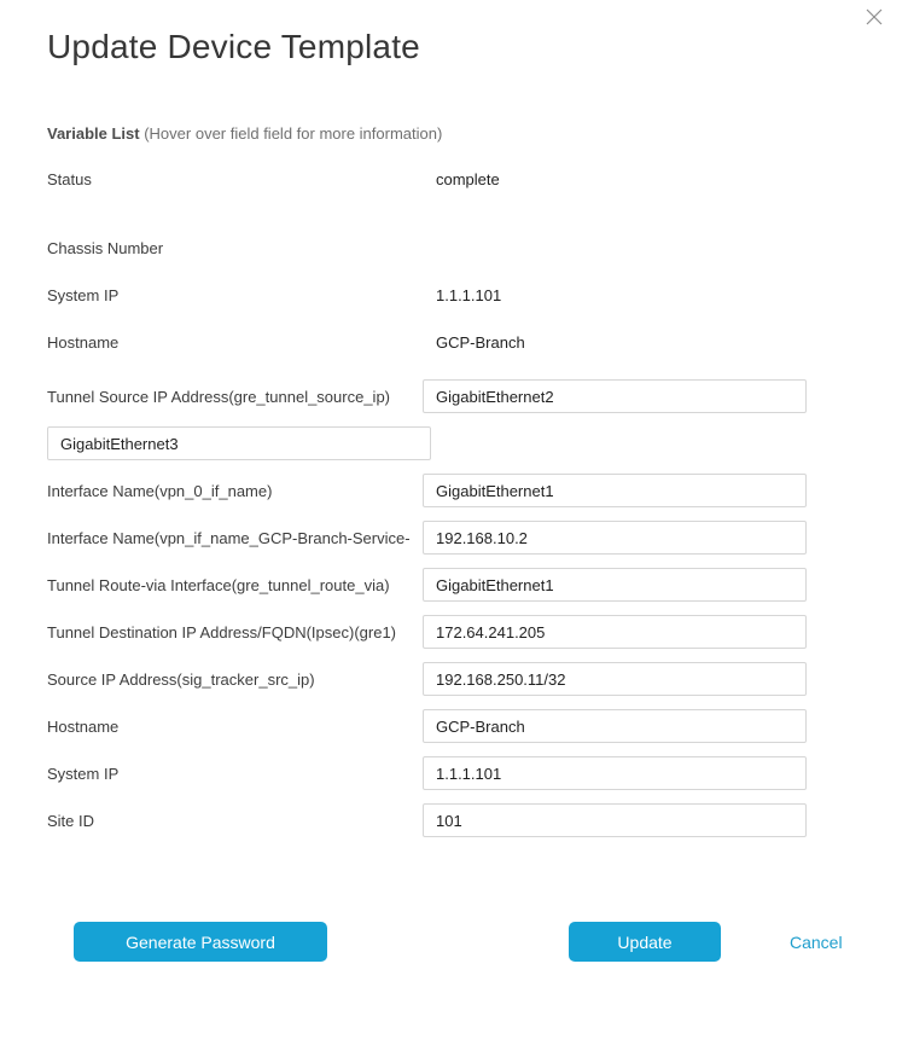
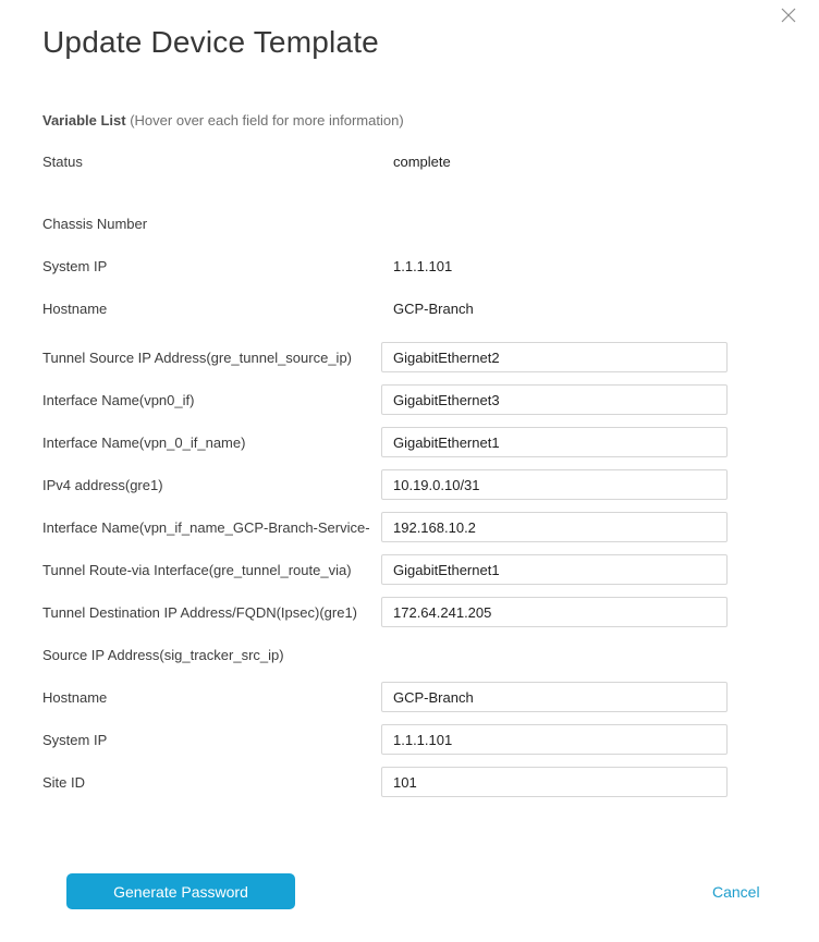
  Update Device Template
- Variable List (Hover over field field for more information)
+ Variable List (Hover over each field for more information)
  Status
  complete
  Chassis Number
  System IP
  1.1.1.101
  Hostname
  GCP-Branch
  Tunnel Source IP Address(gre_tunnel_source_ip)
  GigabitEthernet2
+ Interface Name(vpn0_if)
  GigabitEthernet3
  Interface Name(vpn_0_if_name)
  GigabitEthernet1
+ IPv4 address(gre1)
+ 10.19.0.10/31
  Interface Name(vpn_if_name_GCP-Branch-Service-
  192.168.10.2
  Tunnel Route-via Interface(gre_tunnel_route_via)
  GigabitEthernet1
  Tunnel Destination IP Address/FQDN(Ipsec)(gre1)
  172.64.241.205
  Source IP Address(sig_tracker_src_ip)
- 192.168.250.11/32
  Hostname
  GCP-Branch
  System IP
  1.1.1.101
  Site ID
  101
  Generate Password
- Update
  Cancel
